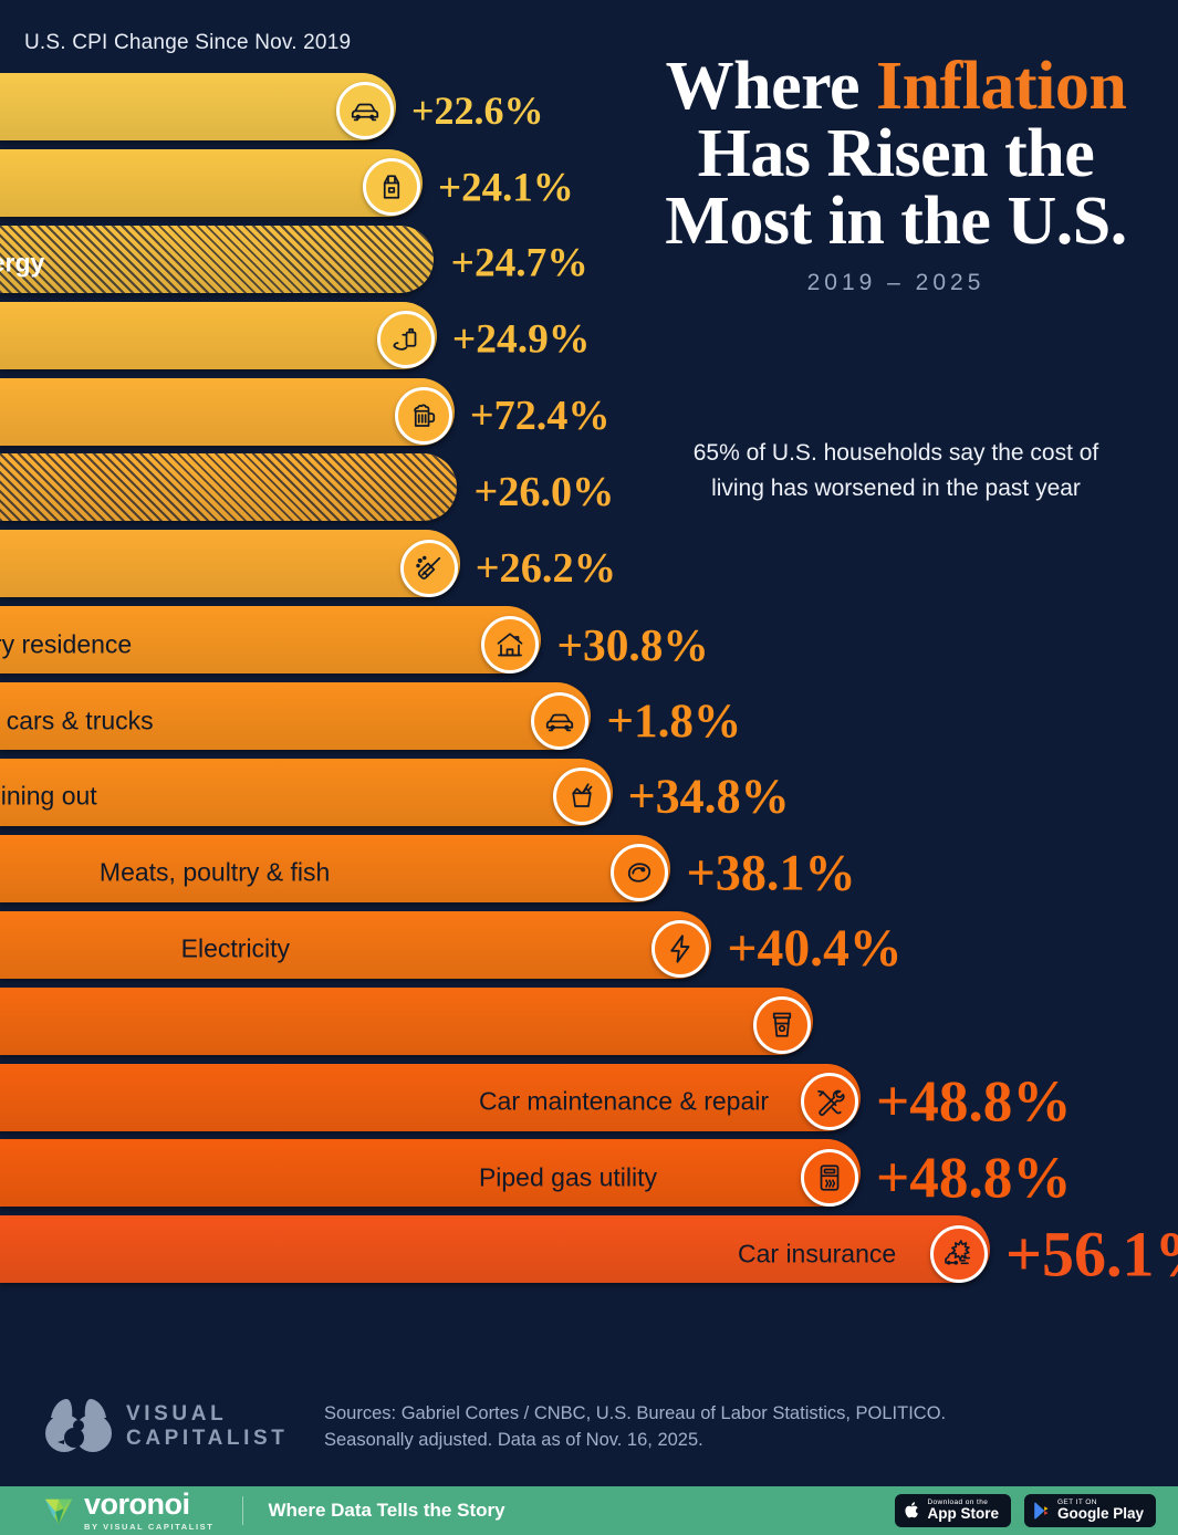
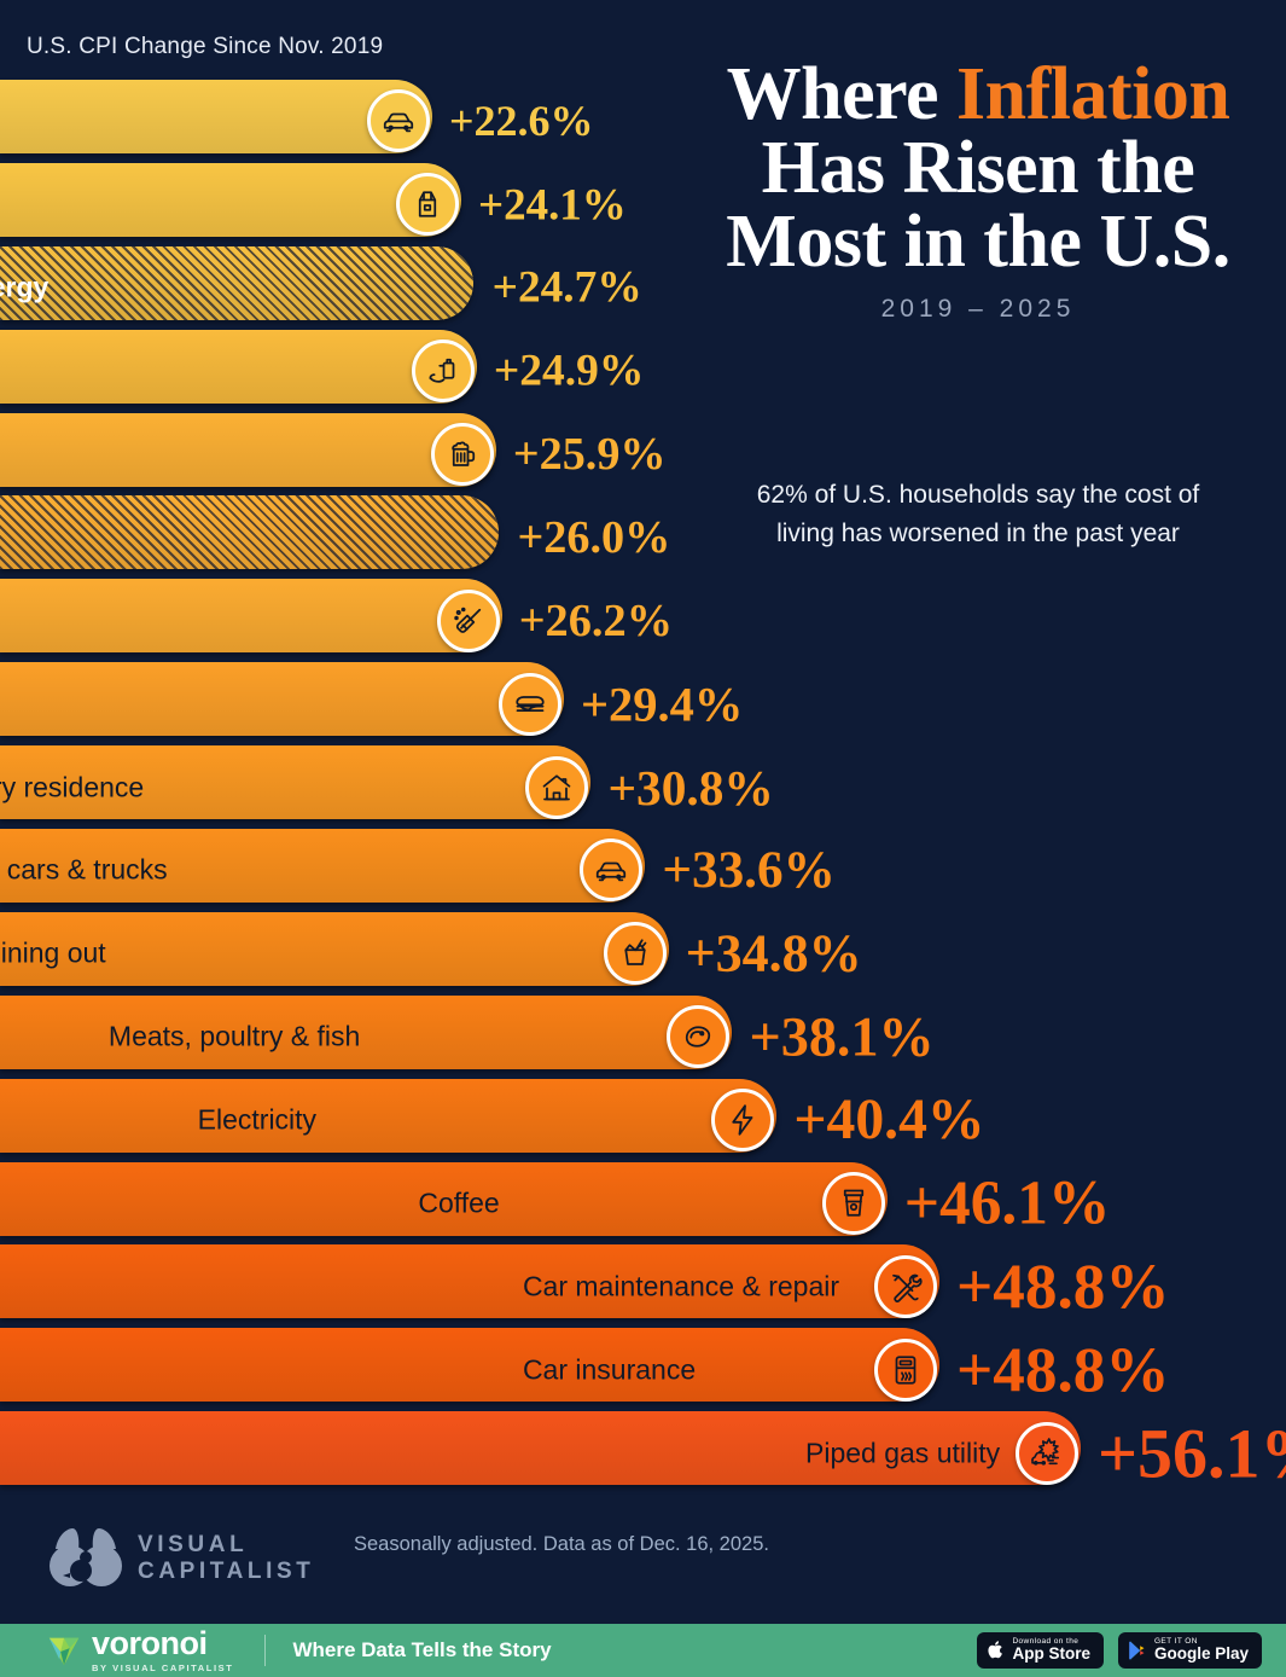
  U.S. CPI Change Since Nov. 2019
  Where Inflation
  Has Risen the
  Most in the U.S.
  2019 – 2025
- 65% of U.S. households say the cost of living has worsened in the past year
+ 62% of U.S. households say the cost of living has worsened in the past year
  +22.6%
  +24.1%
  +24.7%
  +24.9%
- +72.4%
+ +25.9%
  +26.0%
  +26.2%
+ +29.4%
  +30.8%
  cars & trucks
- +1.8%
+ +33.6%
  ining out
  +34.8%
  Meats, poultry & fish
  +38.1%
  Electricity
  +40.4%
+ Coffee
+ +46.1%
  Car maintenance & repair
  +48.8%
- Piped gas utility
+ Car insurance
  +48.8%
- Car insurance
+ Piped gas utility
  +56.1
  VISUAL
  CAPITALIST
- Sources: Gabriel Cortes / CNBC, U.S. Bureau of Labor Statistics, POLITICO.
- Seasonally adjusted. Data as of Nov. 16, 2025.
+ Seasonally adjusted. Data as of Dec. 16, 2025.
  voronoi
  BY VISUAL CAPITALIST
  Where Data Tells the Story
  App Store
  Google Play
